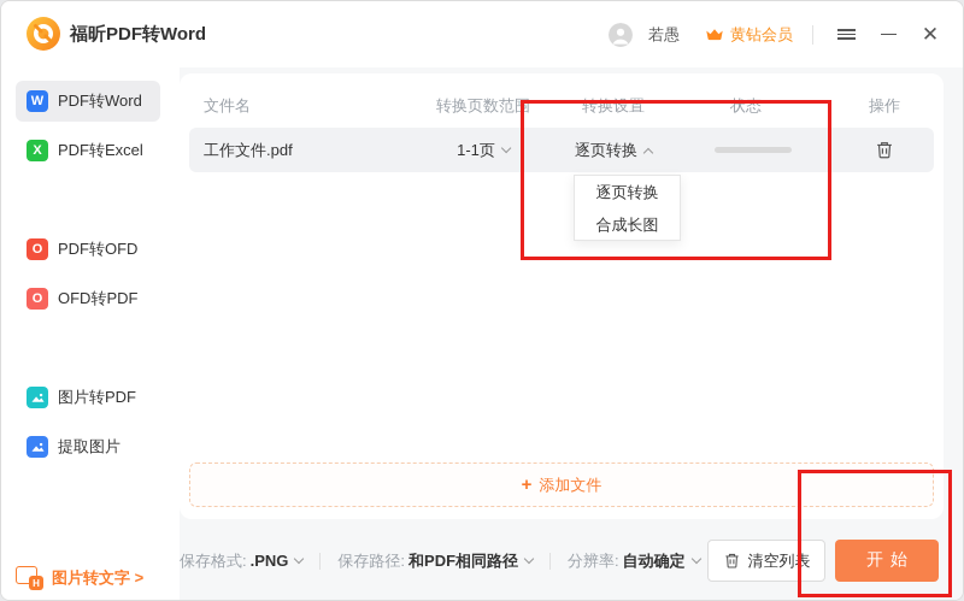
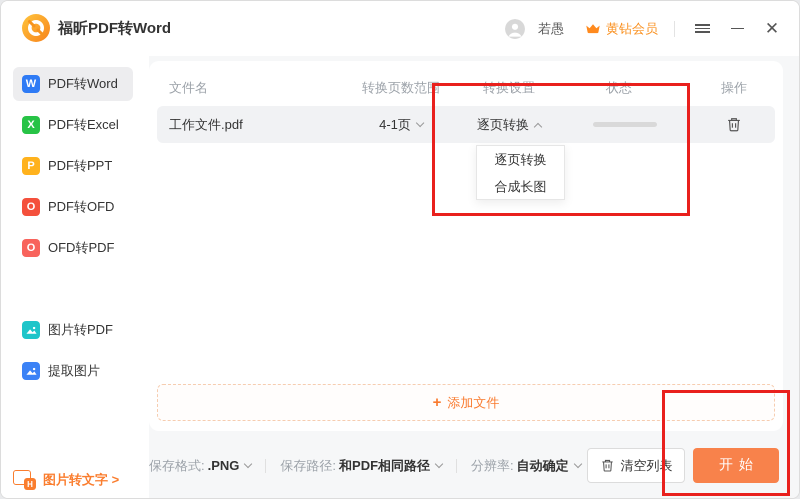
  福昕PDF转Word
  若愚
  黄钻会员
  ✕
  W
  PDF转Word
  X
  PDF转Excel
+ P
+ PDF转PPT
  O
  PDF转OFD
  O
  OFD转PDF
  图片转PDF
  提取图片
  H
  图片转文字 >
  文件名
  转换页数范围
  转换设置
  状态
  操作
  工作文件.pdf
- 1-1页
+ 4-1页
  逐页转换
  逐页转换
  合成长图
  +
  添加文件
  保存格式:
  .PNG
  保存路径:
  和PDF相同路径
  分辨率:
  自动确定
  清空列表
  开始
